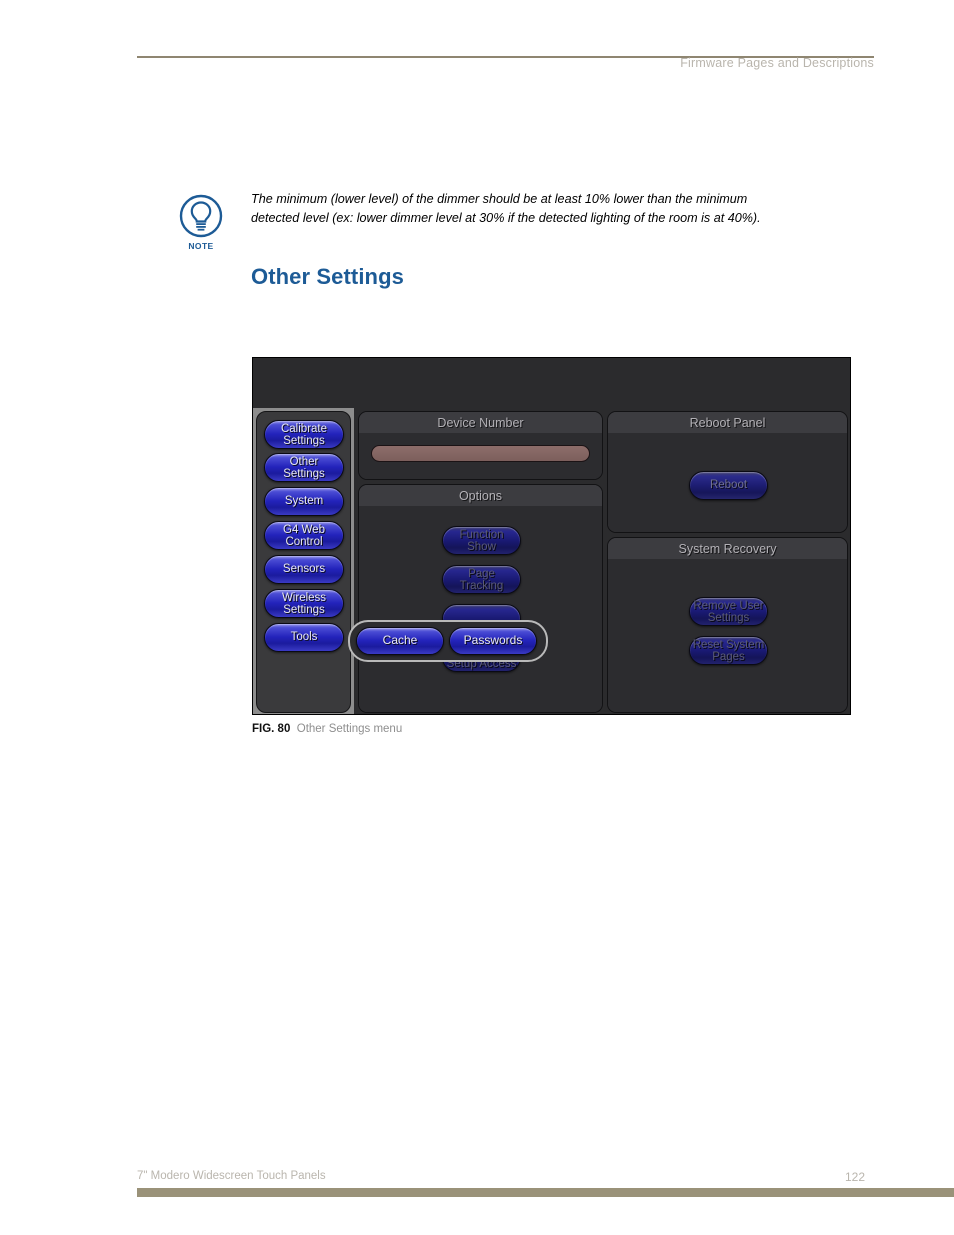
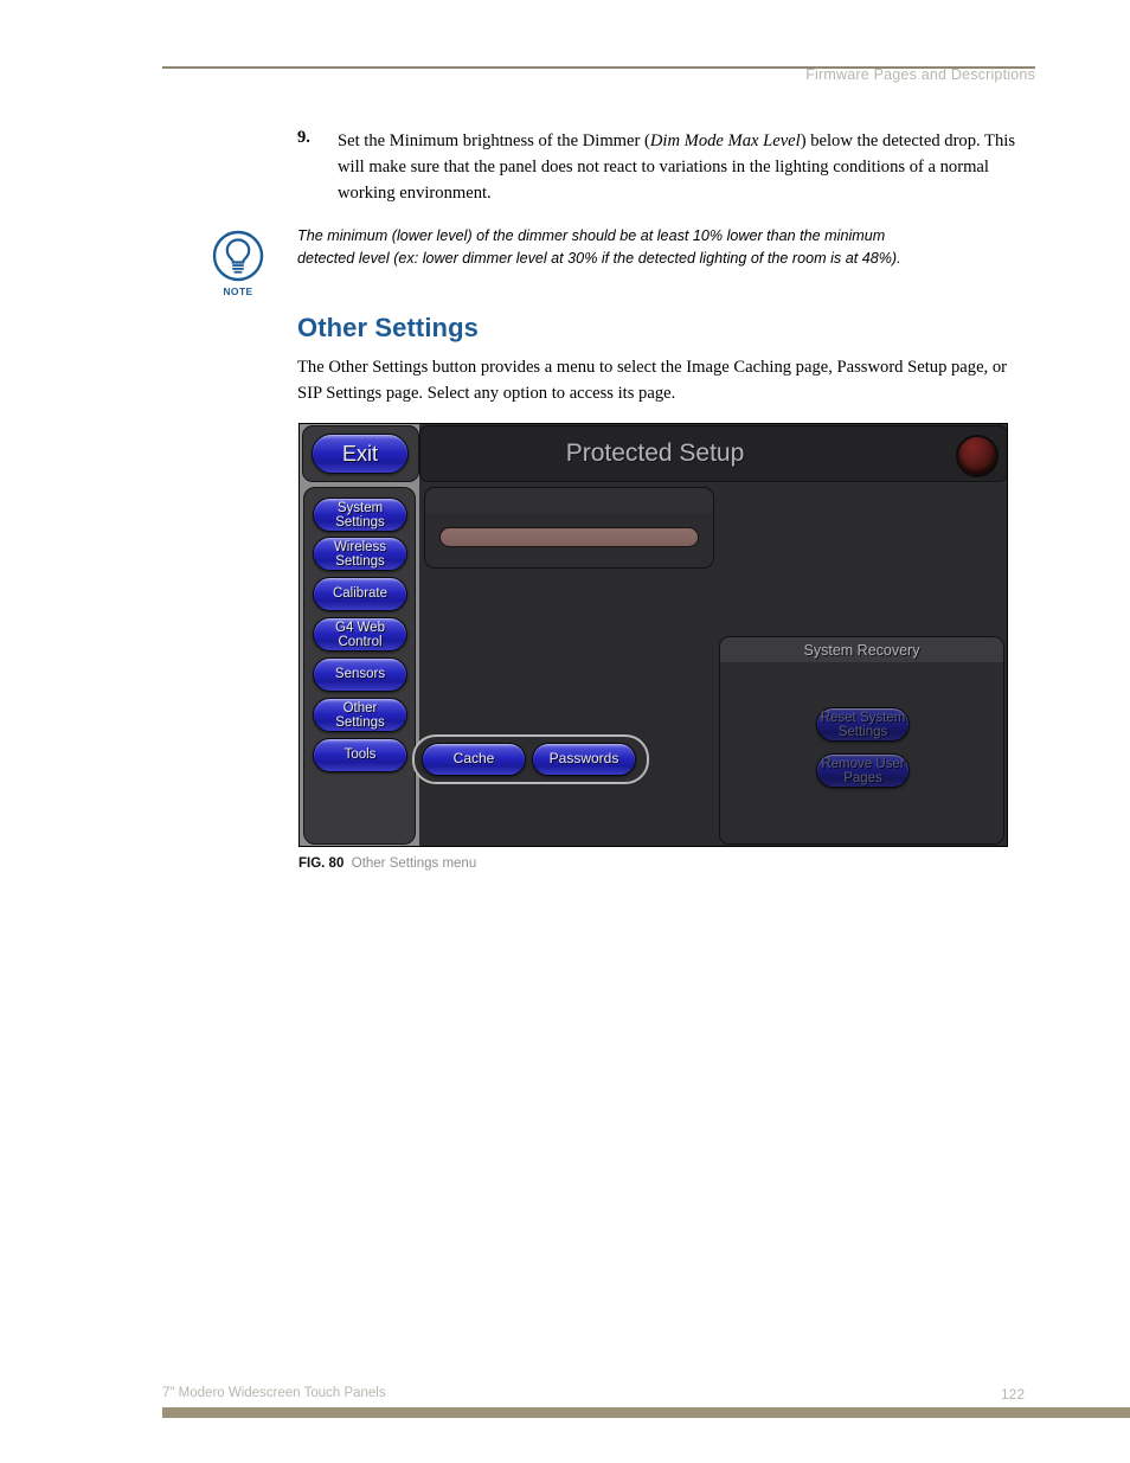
  Firmware Pages and Descriptions
+ 9.
+ Set the Minimum brightness of the Dimmer (Dim Mode Max Level) below the detected drop. This will make sure that the panel does not react to variations in the lighting conditions of a normal working environment.
  NOTE
- The minimum (lower level) of the dimmer should be at least 10% lower than the minimum detected level (ex: lower dimmer level at 30% if the detected lighting of the room is at 40%).
+ The minimum (lower level) of the dimmer should be at least 10% lower than the minimum detected level (ex: lower dimmer level at 30% if the detected lighting of the room is at 48%).
  Other Settings
+ The Other Settings button provides a menu to select the Image Caching page, Password Setup page, or SIP Settings page. Select any option to access its page.
+ Exit
+ Protected Setup
- Calibrate
+ System
  Settings
- Other
+ Wireless
  Settings
- System
+ Calibrate
  G4 Web
  Control
  Sensors
- Wireless
+ Other
  Settings
  Tools
- Device Number
- Options
- Function
- Show
- Page
- Tracking
- Setup Access
- Reboot Panel
- Reboot
  System Recovery
- Remove User
+ Reset System
  Settings
- Reset System
+ Remove User
  Pages
  Cache
  Passwords
  FIG. 80 Other Settings menu
  7" Modero Widescreen Touch Panels
  122
